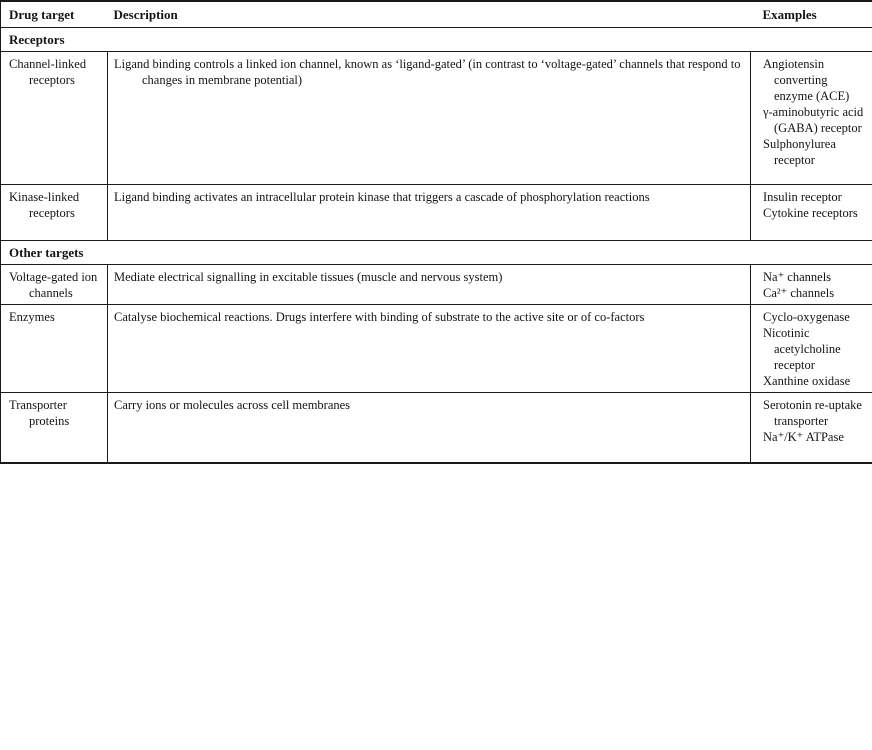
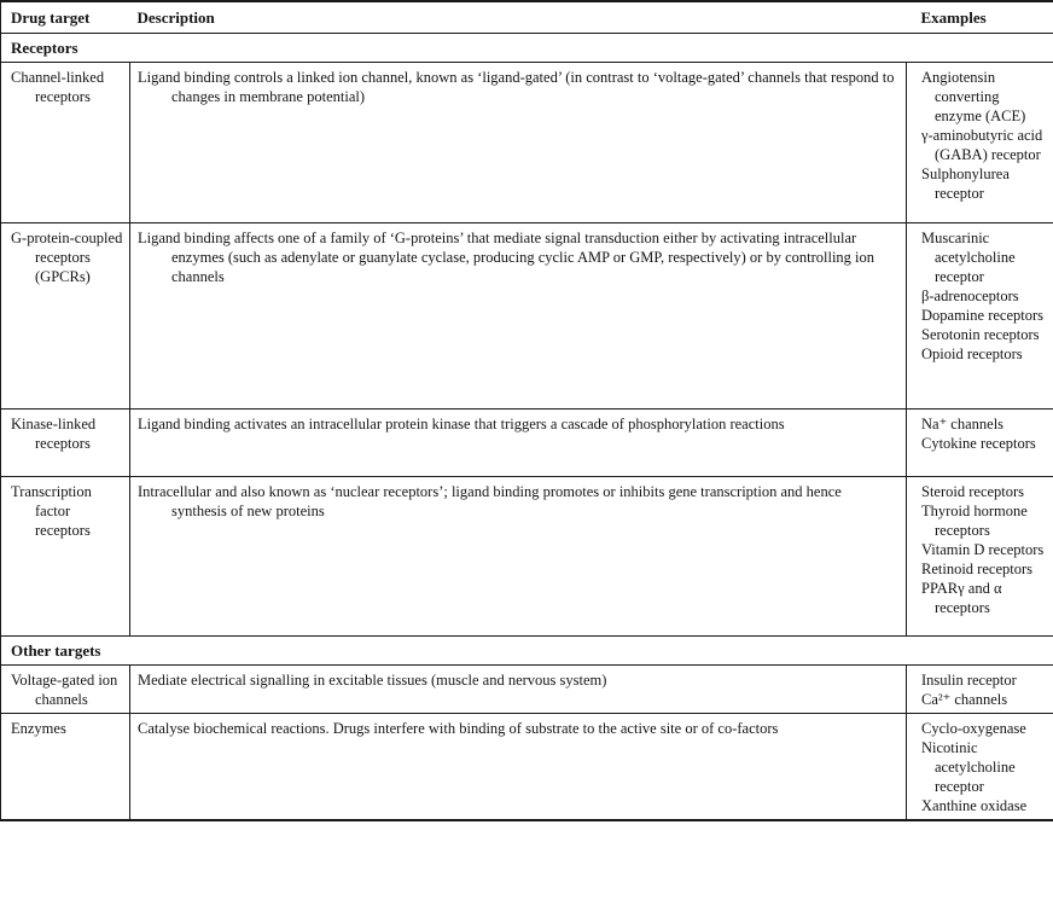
  Drug target	Description	Examples
  Receptors
  Channel-linked receptors	Ligand binding controls a linked ion channel, known as ‘ligand-gated’ (in contrast to ‘voltage-gated’ channels that respond to changes in membrane potential)	Angiotensin converting enzyme (ACE) γ-aminobutyric acid (GABA) receptor Sulphonylurea receptor
+ G-protein-coupled receptors (GPCRs)	Ligand binding affects one of a family of ‘G-proteins’ that mediate signal transduction either by activating intracellular enzymes (such as adenylate or guanylate cyclase, producing cyclic AMP or GMP, respectively) or by controlling ion channels	Muscarinic acetylcholine receptor β-adrenoceptors Dopamine receptors Serotonin receptors Opioid receptors
- Kinase-linked receptors	Ligand binding activates an intracellular protein kinase that triggers a cascade of phosphorylation reactions	Insulin receptor Cytokine receptors
+ Kinase-linked receptors	Ligand binding activates an intracellular protein kinase that triggers a cascade of phosphorylation reactions	Na⁺ channels Cytokine receptors
+ Transcription factor receptors	Intracellular and also known as ‘nuclear receptors’; ligand binding promotes or inhibits gene transcription and hence synthesis of new proteins	Steroid receptors Thyroid hormone receptors Vitamin D receptors Retinoid receptors PPARγ and α receptors
  Other targets
- Voltage-gated ion channels	Mediate electrical signalling in excitable tissues (muscle and nervous system)	Na⁺ channels Ca²⁺ channels
+ Voltage-gated ion channels	Mediate electrical signalling in excitable tissues (muscle and nervous system)	Insulin receptor Ca²⁺ channels
  Enzymes	Catalyse biochemical reactions. Drugs interfere with binding of substrate to the active site or of co-factors	Cyclo-oxygenase Nicotinic acetylcholine receptor Xanthine oxidase
- Transporter proteins	Carry ions or molecules across cell membranes	Serotonin re-uptake transporter Na⁺/K⁺ ATPase
